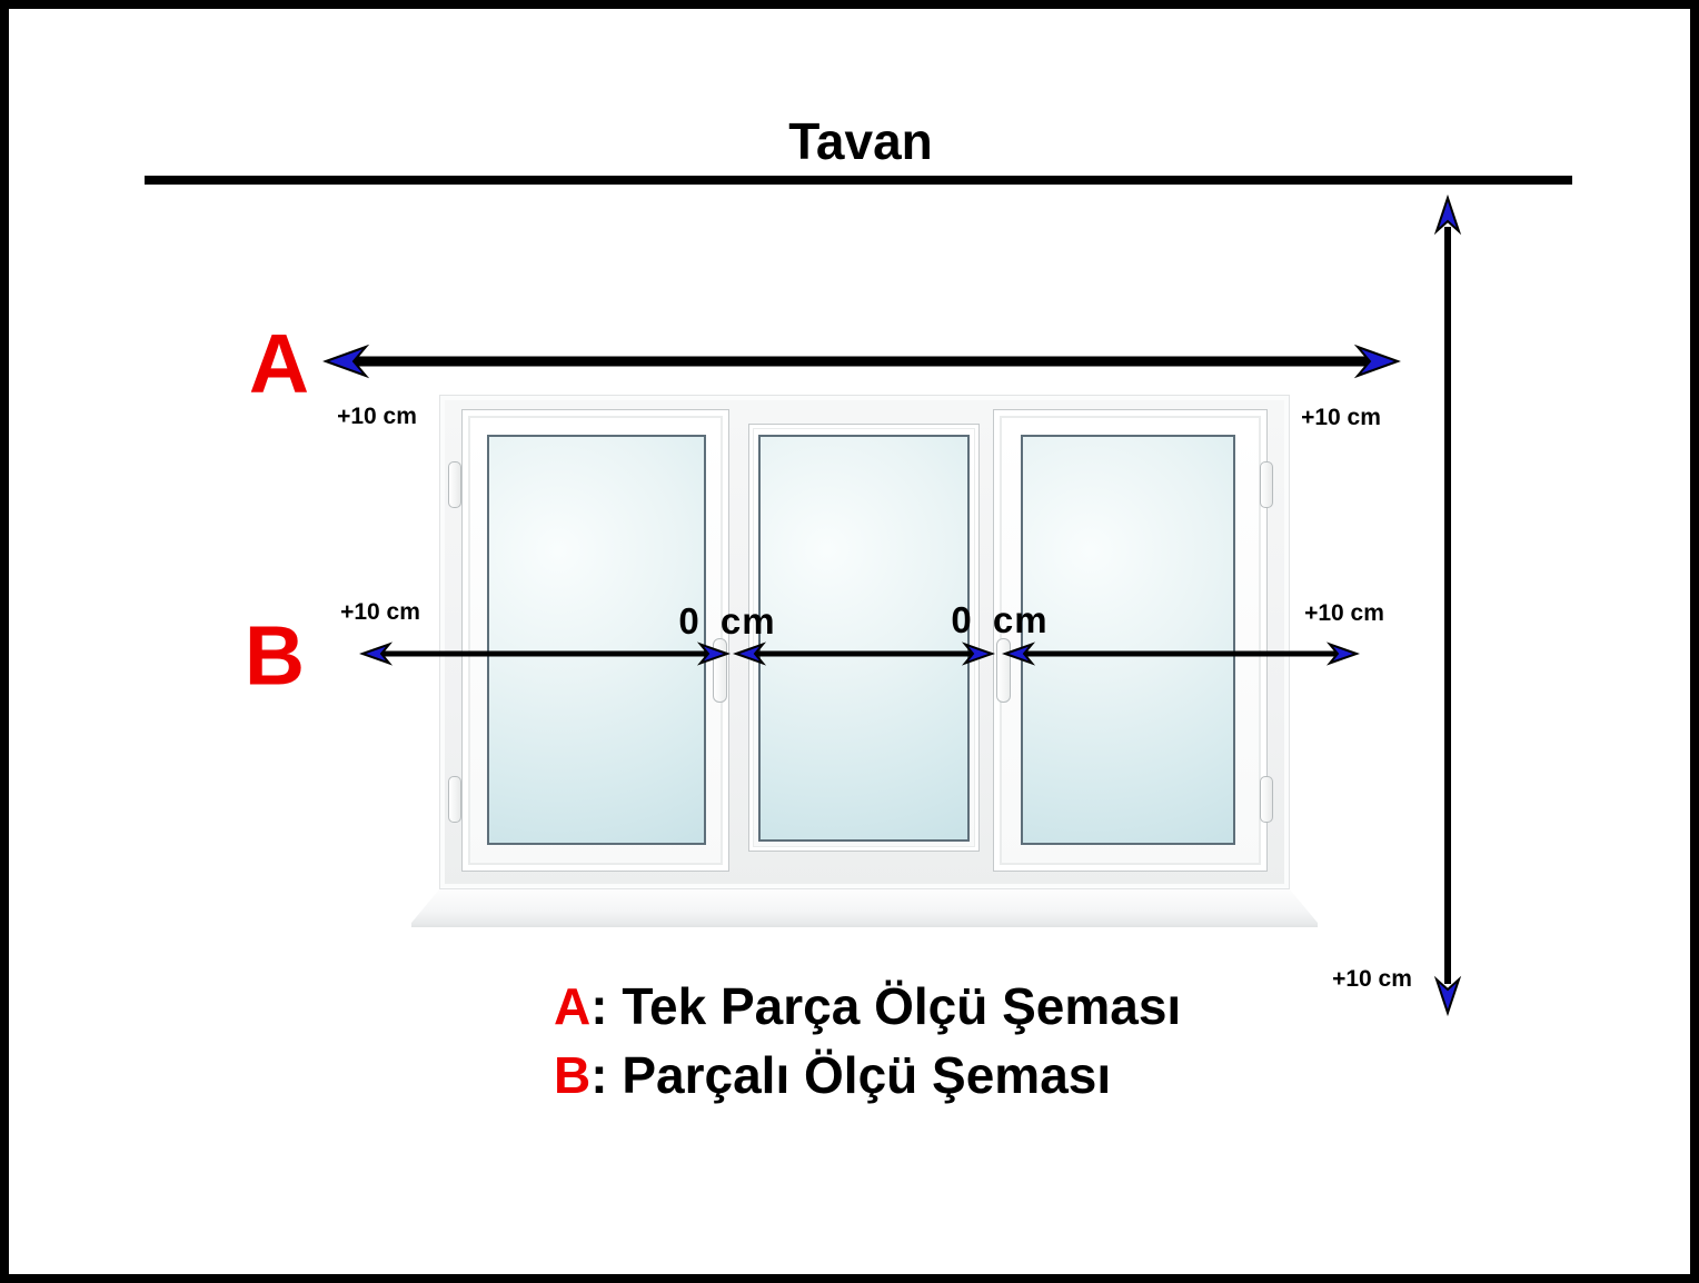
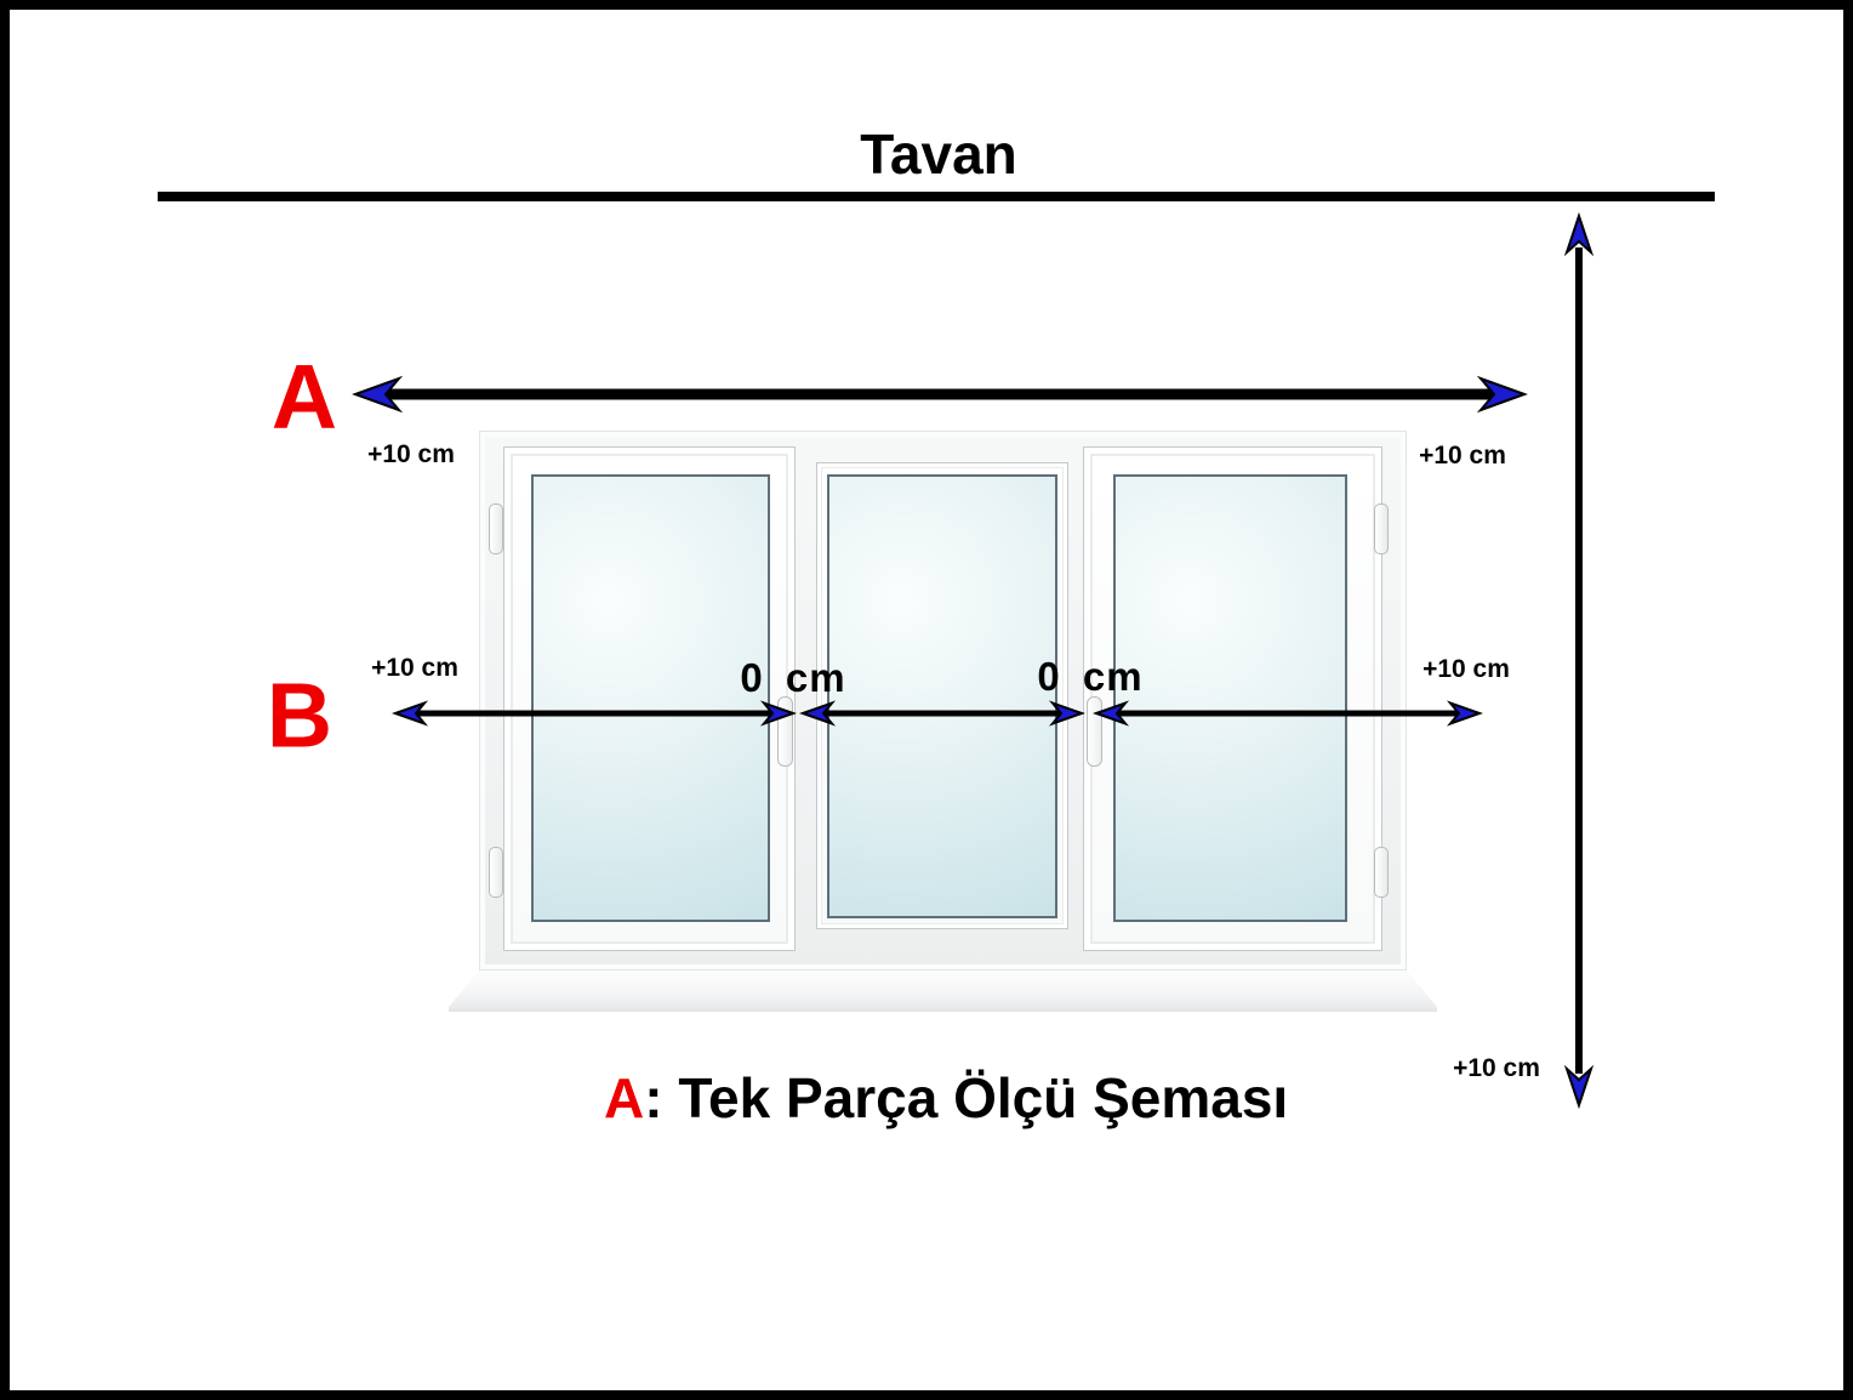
  Tavan
  A
  B
  +10 cm
  +10 cm
  +10 cm
  +10 cm
  +10 cm
  0 cm
  0 cm
  A: Tek Parça Ölçü Şeması
- B: Parçalı Ölçü Şeması
